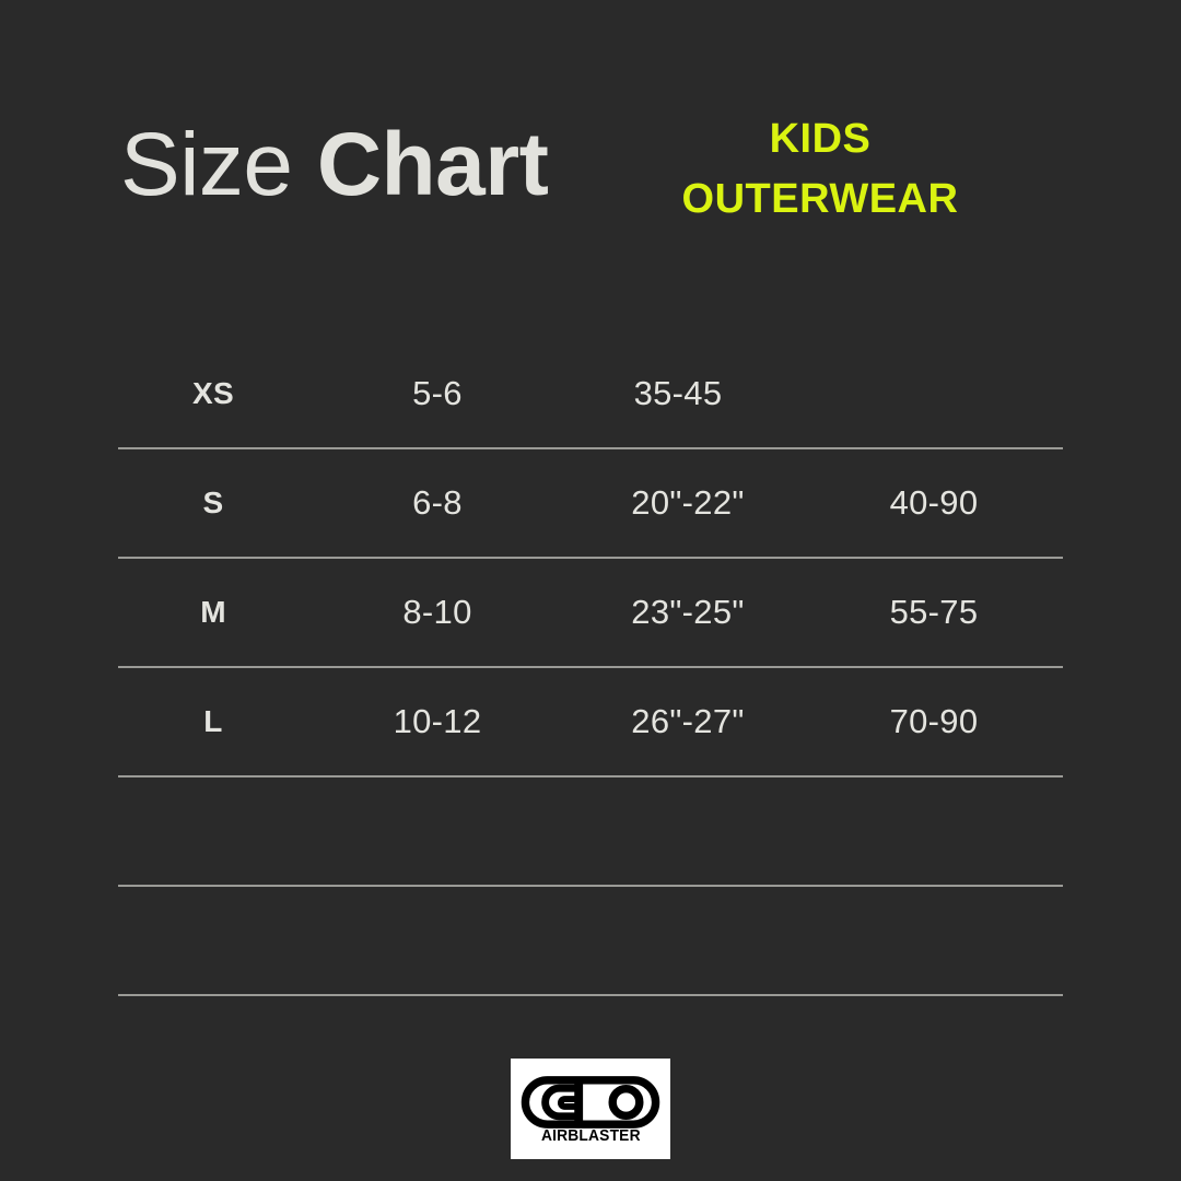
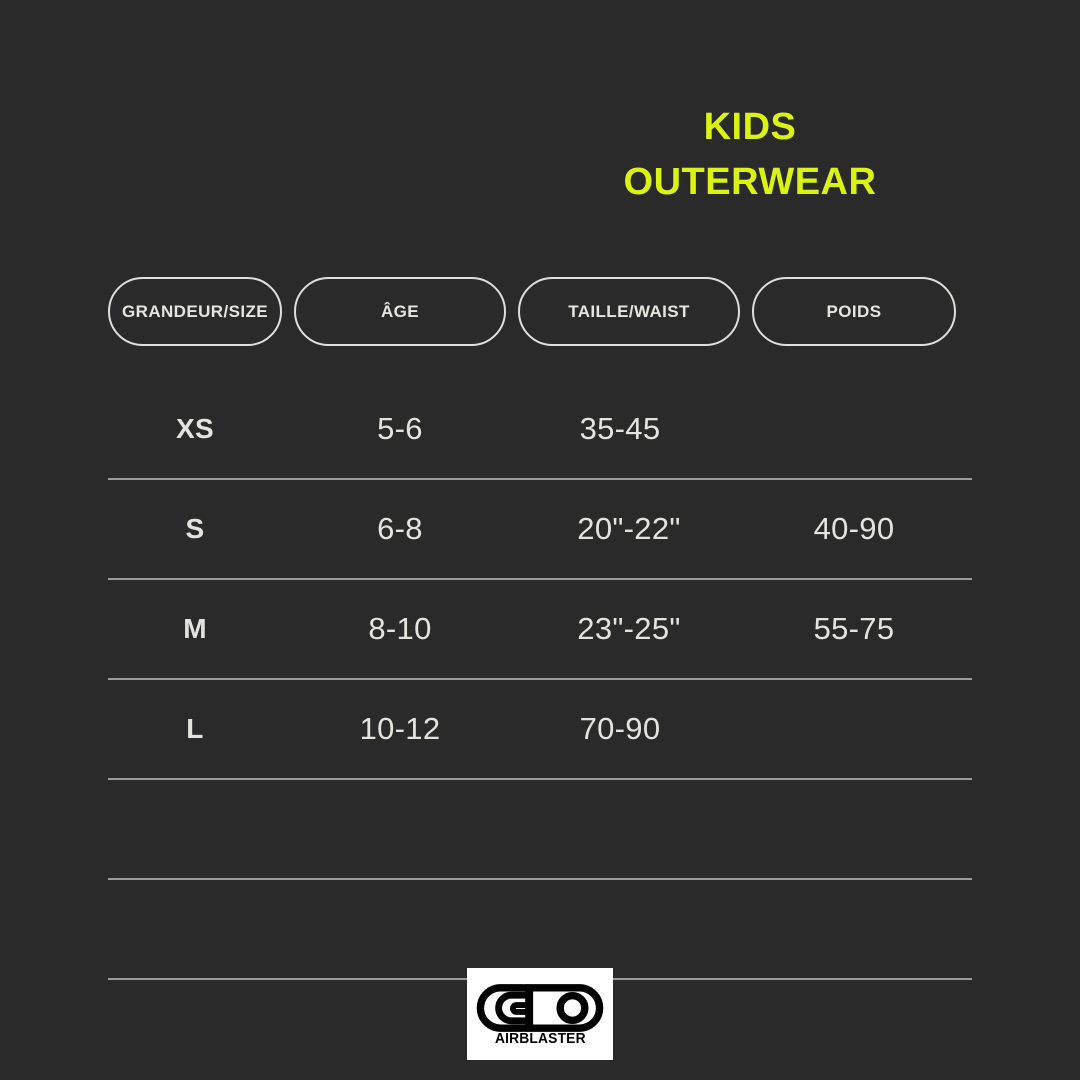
- Size Chart
  KIDS
  OUTERWEAR
+ GRANDEUR/SIZE
+ ÂGE
+ TAILLE/WAIST
+ POIDS
  XS
  5-6
  35-45
  S
  6-8
  20"-22"
  40-90
  M
  8-10
  23"-25"
  55-75
  L
  10-12
- 26"-27"
  70-90
  AIRBLASTER
